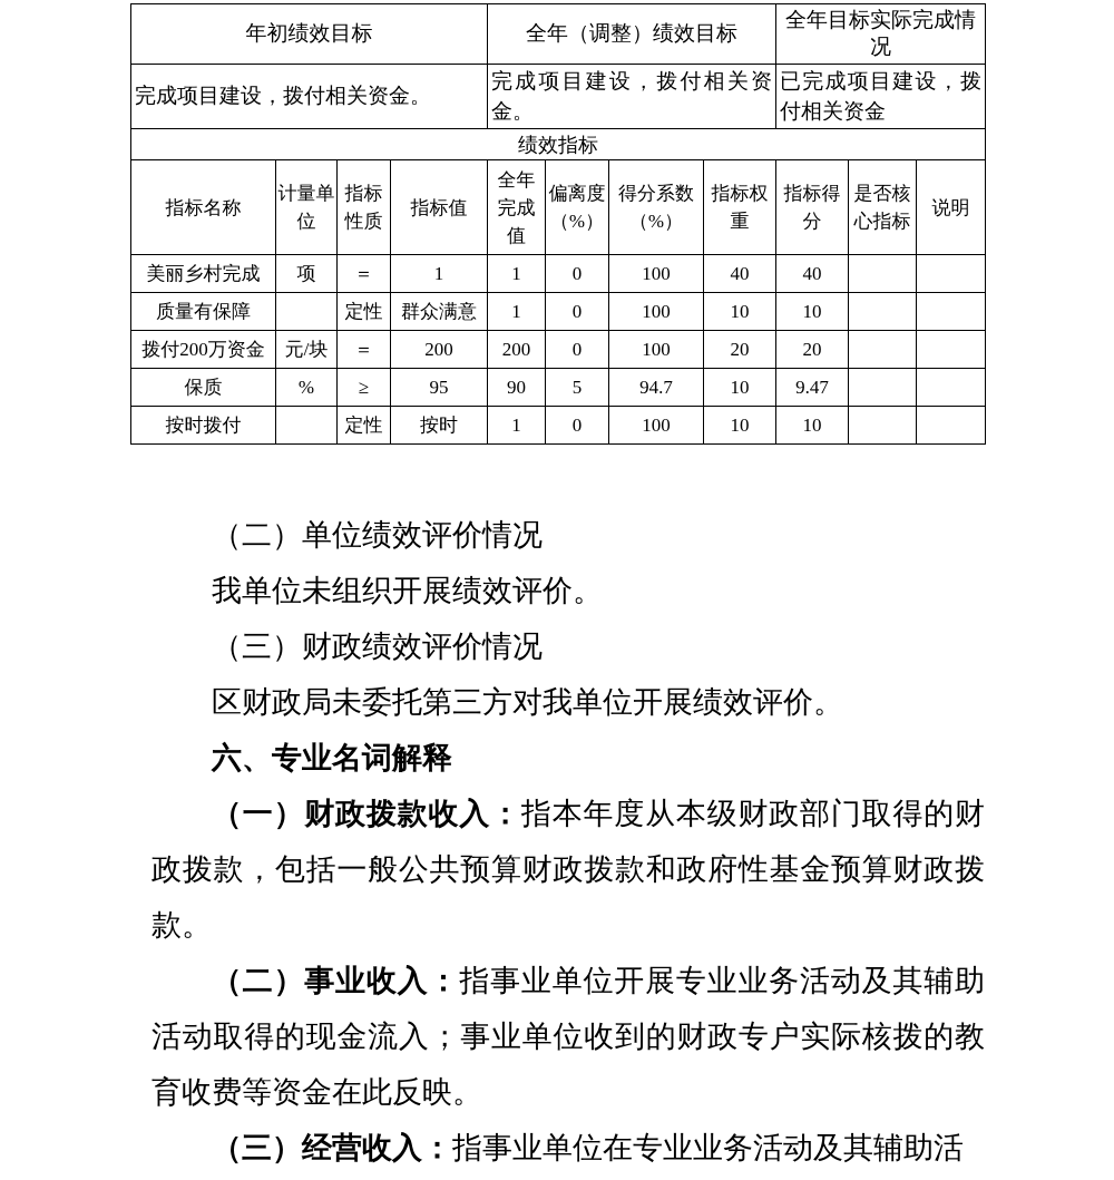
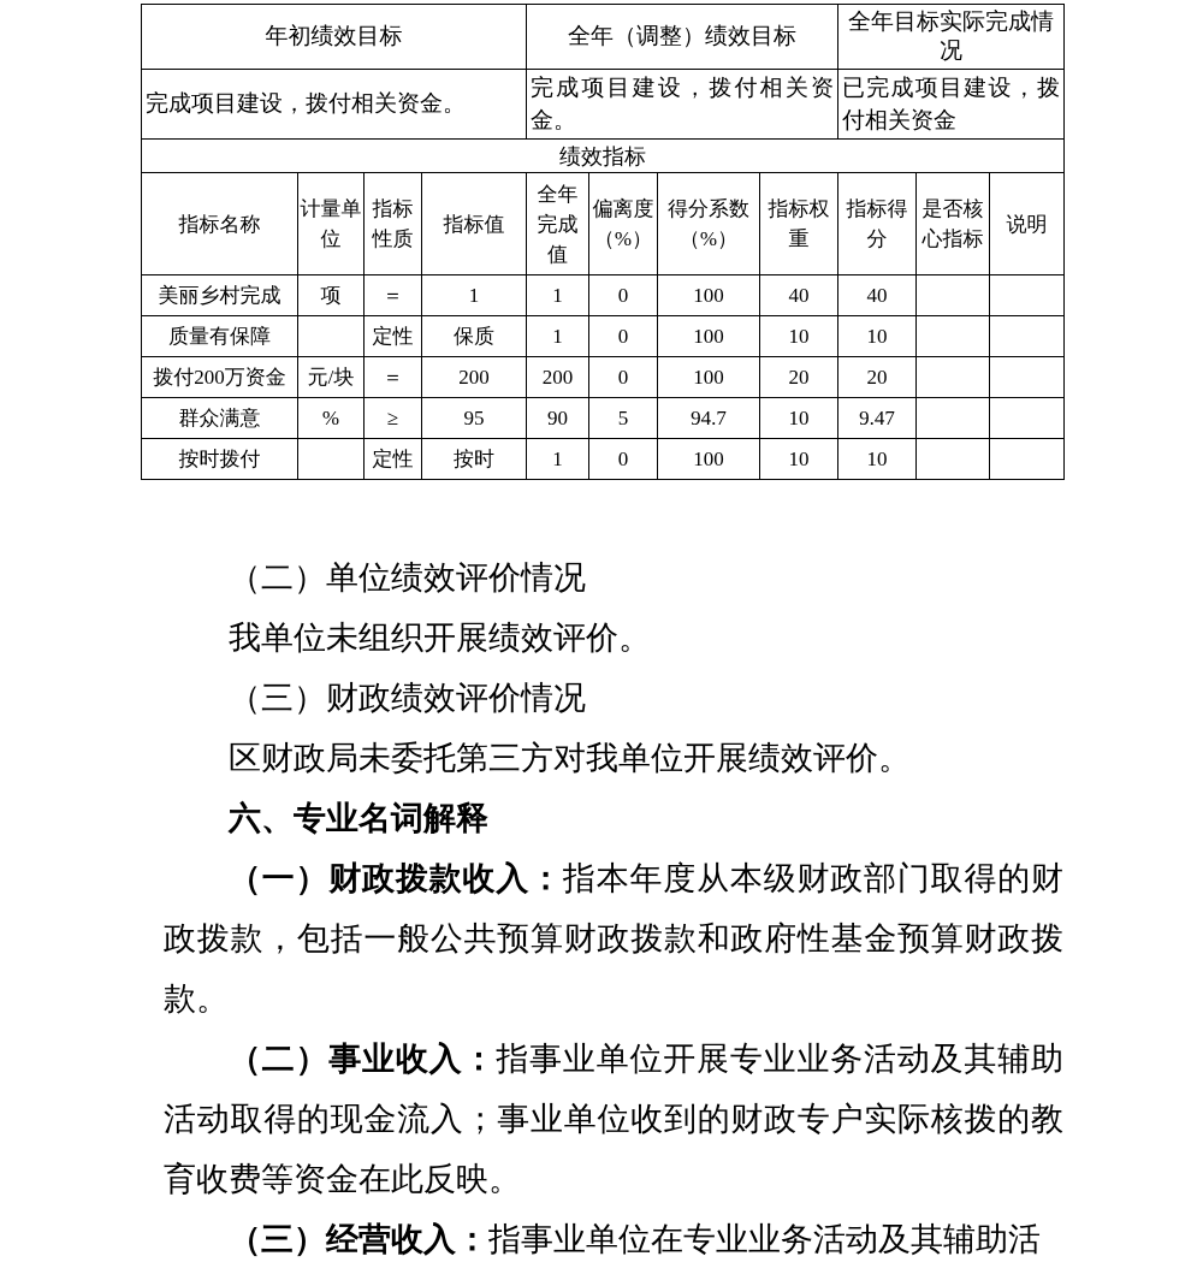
  年初绩效目标	全年（调整）绩效目标	全年目标实际完成情况
  完成项目建设，拨付相关资金。	完成项目建设，拨付相关资金。	已完成项目建设，拨付相关资金
  绩效指标
  指标名称	计量单位	指标性质	指标值	全年完成值	偏离度（%）	得分系数（%）	指标权重	指标得分	是否核心指标	说明
  美丽乡村完成	项	＝	1	1	0	100	40	40
- 质量有保障		定性	群众满意	1	0	100	10	10
+ 质量有保障		定性	保质	1	0	100	10	10
  拨付200万资金	元/块	＝	200	200	0	100	20	20
- 保质	%	≥	95	90	5	94.7	10	9.47
+ 群众满意	%	≥	95	90	5	94.7	10	9.47
  按时拨付		定性	按时	1	0	100	10	10
  （二）单位绩效评价情况
  我单位未组织开展绩效评价。
  （三）财政绩效评价情况
  区财政局未委托第三方对我单位开展绩效评价。
  六、专业名词解释
  （一）财政拨款收入：指本年度从本级财政部门取得的财政拨款，包括一般公共预算财政拨款和政府性基金预算财政拨款。
  （二）事业收入：指事业单位开展专业业务活动及其辅助活动取得的现金流入；事业单位收到的财政专户实际核拨的教育收费等资金在此反映。
  （三）经营收入：指事业单位在专业业务活动及其辅助活
